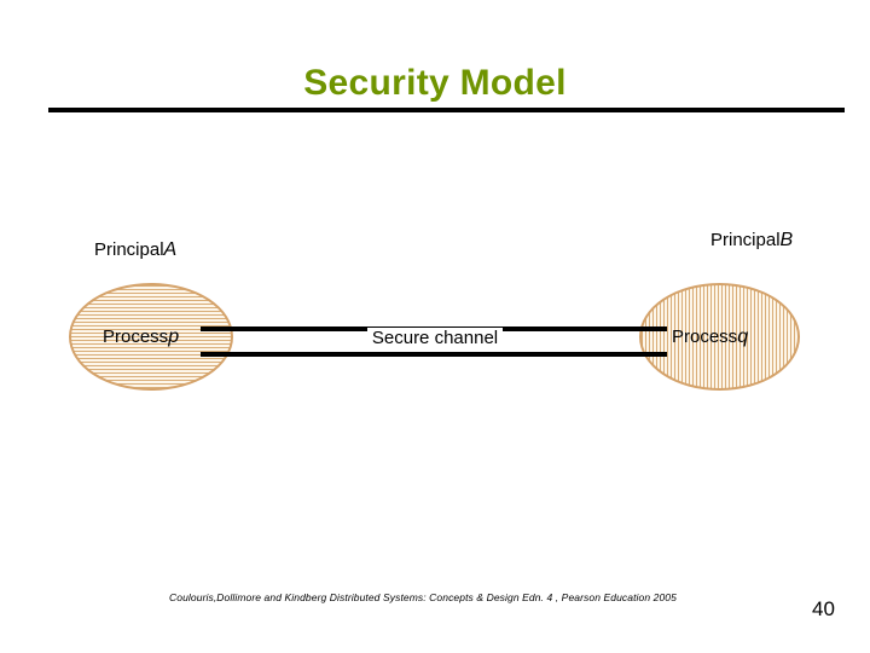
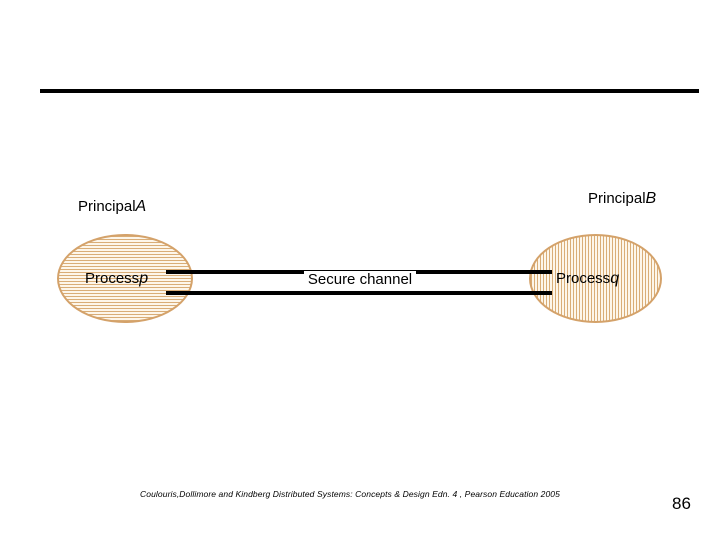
- Security Model
  PrincipalA
  PrincipalB
  Secure channel
  Processp
  Processq
  Coulouris,Dollimore and Kindberg Distributed Systems: Concepts & Design Edn. 4 , Pearson Education 2005
- 40
+ 86
